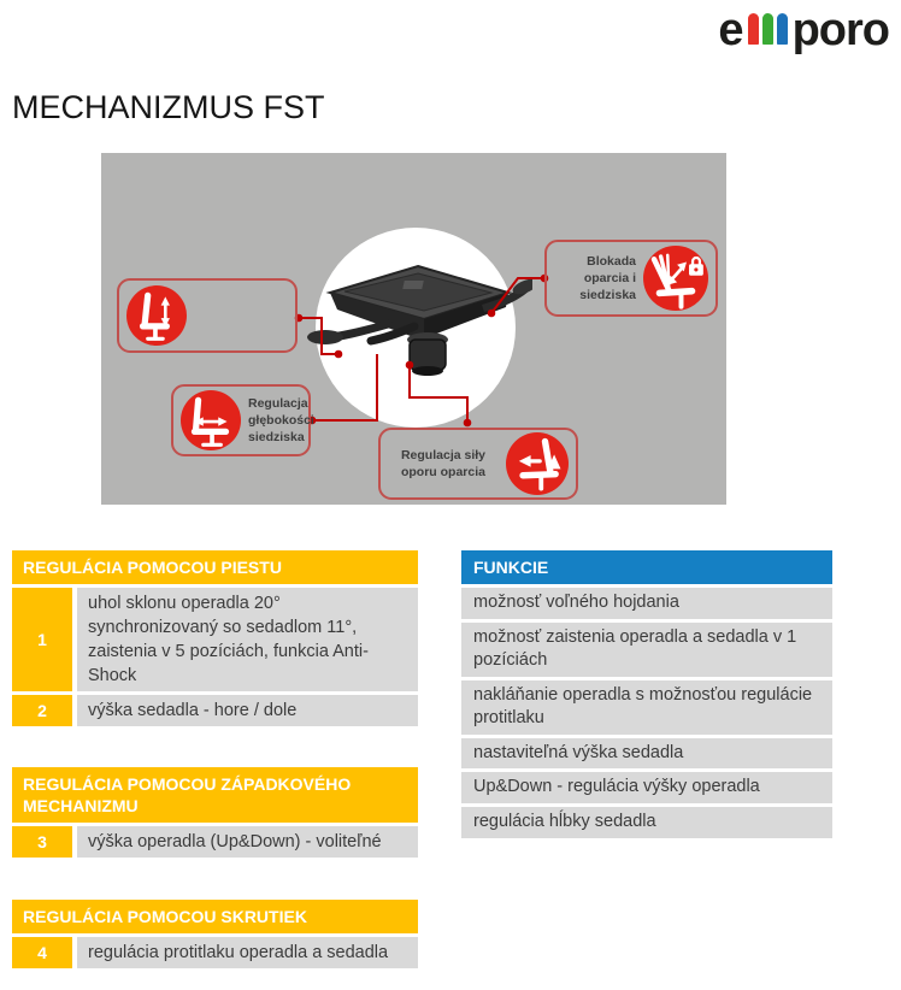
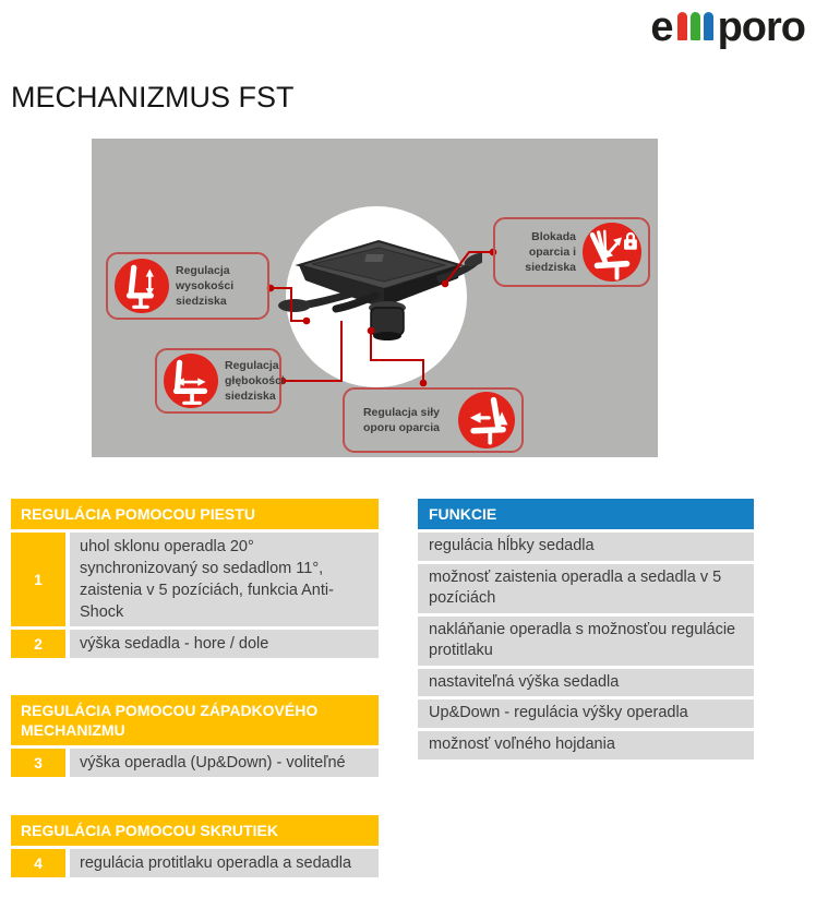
  e
  poro
  MECHANIZMUS FST
+ Regulacja wysokości siedziska
  Regulacja głębokości siedziska
  Regulacja siły oporu oparcia
  Blokada oparcia i siedziska
  REGULÁCIA POMOCOU PIESTU
  1
  uhol sklonu operadla 20° synchronizovaný so sedadlom 11°, zaistenia v 5 pozíciách, funkcia Anti-Shock
  2
  výška sedadla - hore / dole
  REGULÁCIA POMOCOU ZÁPADKOVÉHO MECHANIZMU
  3
  výška operadla (Up&Down) - voliteľné
  REGULÁCIA POMOCOU SKRUTIEK
  4
  regulácia protitlaku operadla a sedadla
  FUNKCIE
- možnosť voľného hojdania
+ regulácia hĺbky sedadla
- možnosť zaistenia operadla a sedadla v 1 pozíciách
+ možnosť zaistenia operadla a sedadla v 5 pozíciách
  nakláňanie operadla s možnosťou regulácie protitlaku
  nastaviteľná výška sedadla
  Up&Down - regulácia výšky operadla
- regulácia hĺbky sedadla
+ možnosť voľného hojdania
